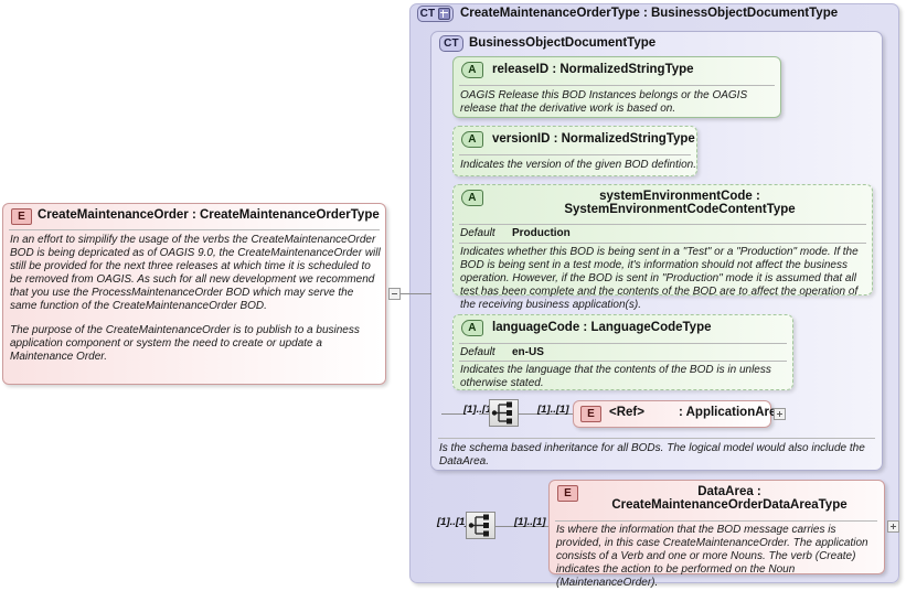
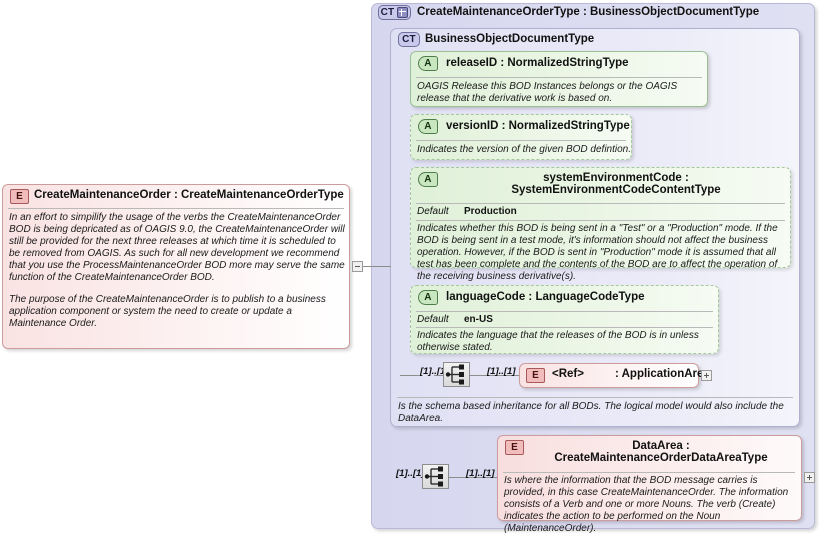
  CT
  CreateMaintenanceOrderType : BusinessObjectDocumentType
  CT
  BusinessObjectDocumentType
  A
  releaseID : NormalizedStringType
  OAGIS Release this BOD Instances belongs or the OAGIS release that the derivative work is based on.
  A
  versionID : NormalizedStringType
  Indicates the version of the given BOD defintion.
  A
  systemEnvironmentCode : SystemEnvironmentCodeContentType
  Default
  Production
- Indicates whether this BOD is being sent in a "Test" or a "Production" mode. If the BOD is being sent in a test mode, it's information should not affect the business operation. However, if the BOD is sent in "Production" mode it is assumed that all test has been complete and the contents of the BOD are to affect the operation of the receiving business application(s).
+ Indicates whether this BOD is being sent in a "Test" or a "Production" mode. If the BOD is being sent in a test mode, it's information should not affect the business operation. However, if the BOD is sent in "Production" mode it is assumed that all test has been complete and the contents of the BOD are to affect the operation of the receiving business derivative(s).
  A
  languageCode : LanguageCodeType
  Default
  en-US
- Indicates the language that the contents of the BOD is in unless otherwise stated.
+ Indicates the language that the releases of the BOD is in unless otherwise stated.
  [1]..[
  [1]..[1]
  E
  <Ref>
  : ApplicationAr
  Is the schema based inheritance for all BODs. The logical model would also include the DataArea.
  [1]..[1
  [1]..[1]
  E
  DataArea : CreateMaintenanceOrderDataAreaType
- Is where the information that the BOD message carries is provided, in this case CreateMaintenanceOrder. The application consists of a Verb and one or more Nouns. The verb (Create) indicates the action to be performed on the Noun (MaintenanceOrder).
+ Is where the information that the BOD message carries is provided, in this case CreateMaintenanceOrder. The information consists of a Verb and one or more Nouns. The verb (Create) indicates the action to be performed on the Noun (MaintenanceOrder).
  E
  CreateMaintenanceOrder : CreateMaintenanceOrderType
- In an effort to simpilify the usage of the verbs the CreateMaintenanceOrder BOD is being depricated as of OAGIS 9.0, the CreateMaintenanceOrder will still be provided for the next three releases at which time it is scheduled to be removed from OAGIS. As such for all new development we recommend that you use the ProcessMaintenanceOrder BOD which may serve the same function of the CreateMaintenanceOrder BOD.
+ In an effort to simpilify the usage of the verbs the CreateMaintenanceOrder BOD is being depricated as of OAGIS 9.0, the CreateMaintenanceOrder will still be provided for the next three releases at which time it is scheduled to be removed from OAGIS. As such for all new development we recommend that you use the ProcessMaintenanceOrder BOD more may serve the same function of the CreateMaintenanceOrder BOD.
  The purpose of the CreateMaintenanceOrder is to publish to a business application component or system the need to create or update a Maintenance Order.
